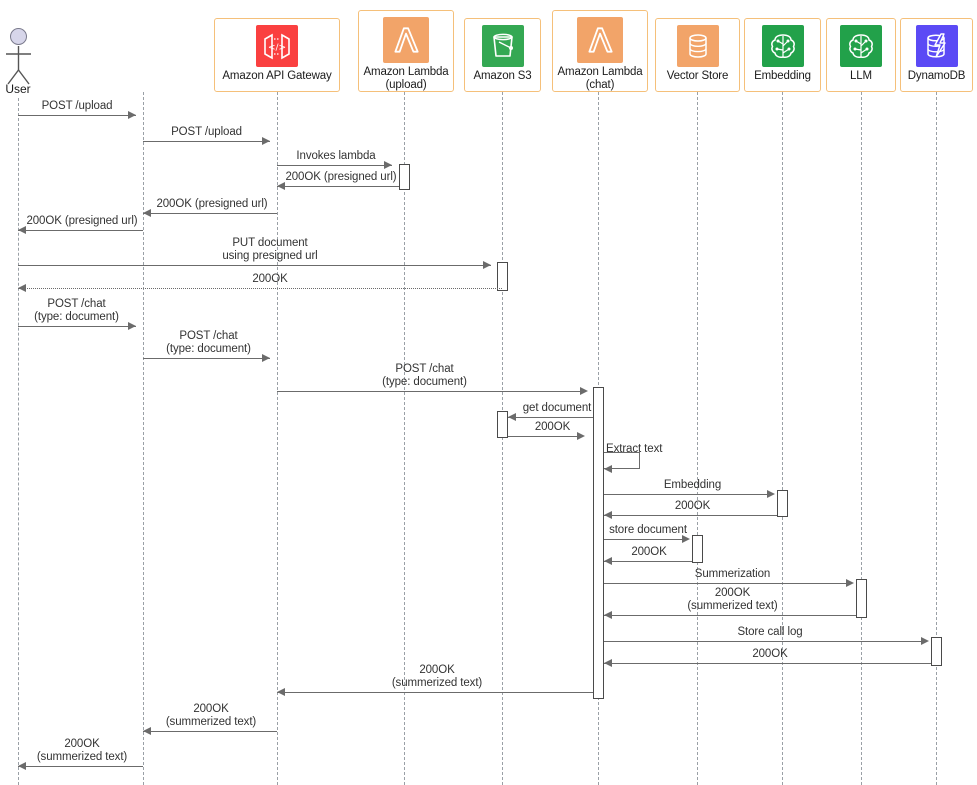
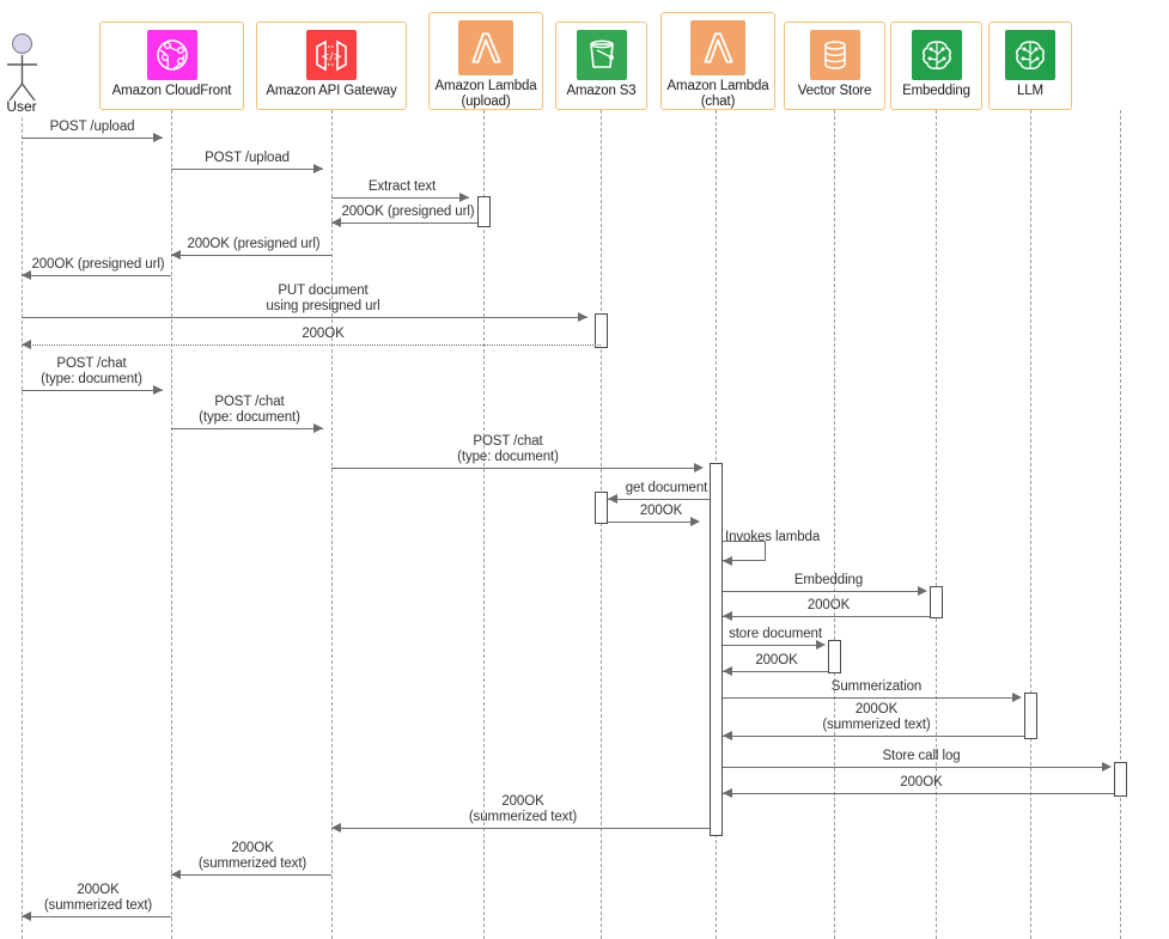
  User
+ Amazon CloudFront
  </>
  Amazon API Gateway
  Amazon Lambda
  (upload)
  Amazon S3
  Amazon Lambda
  (chat)
  Vector Store
  Embedding
  LLM
- DynamoDB
  POST /upload
  POST /upload
- Invokes lambda
+ Extract text
  200OK (presigned url)
  200OK (presigned url)
  200OK (presigned url)
  PUT document
  using presigned url
  200OK
  POST /chat
  (type: document)
  POST /chat
  (type: document)
  POST /chat
  (type: document)
  get document
  200OK
- Extract text
+ Invokes lambda
  Embedding
  200OK
  store document
  200OK
  Summerization
  200OK
  (summerized text)
  Store call log
  200OK
  200OK
  (summerized text)
  200OK
  (summerized text)
  200OK
  (summerized text)
